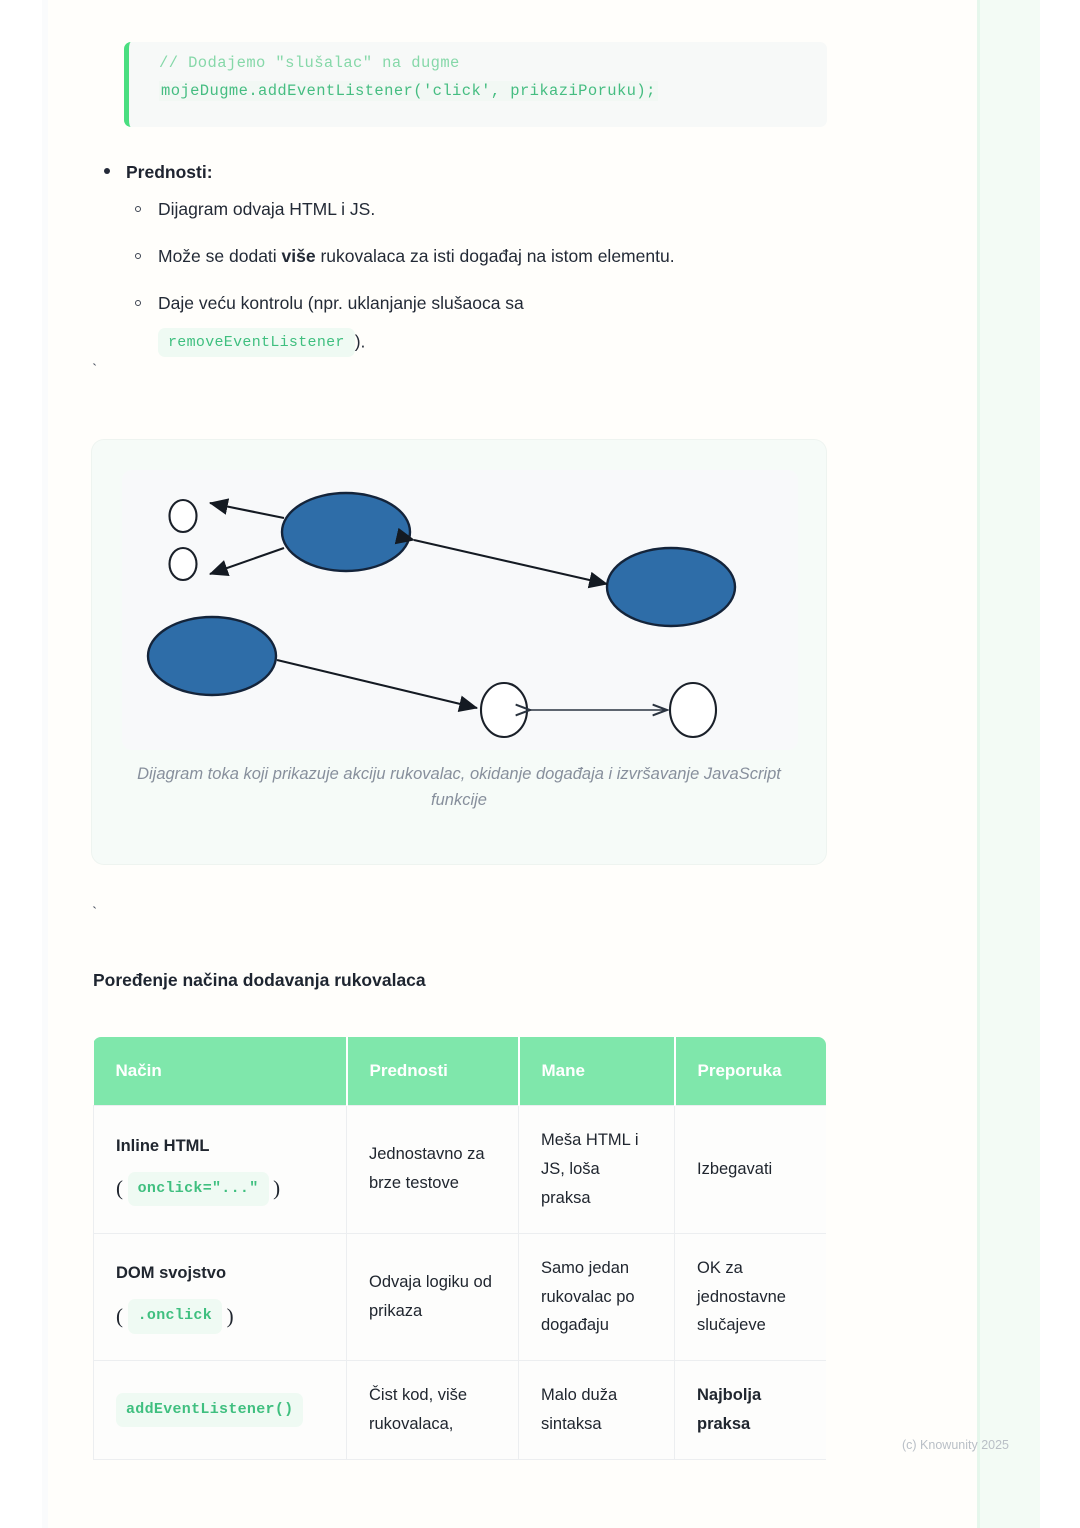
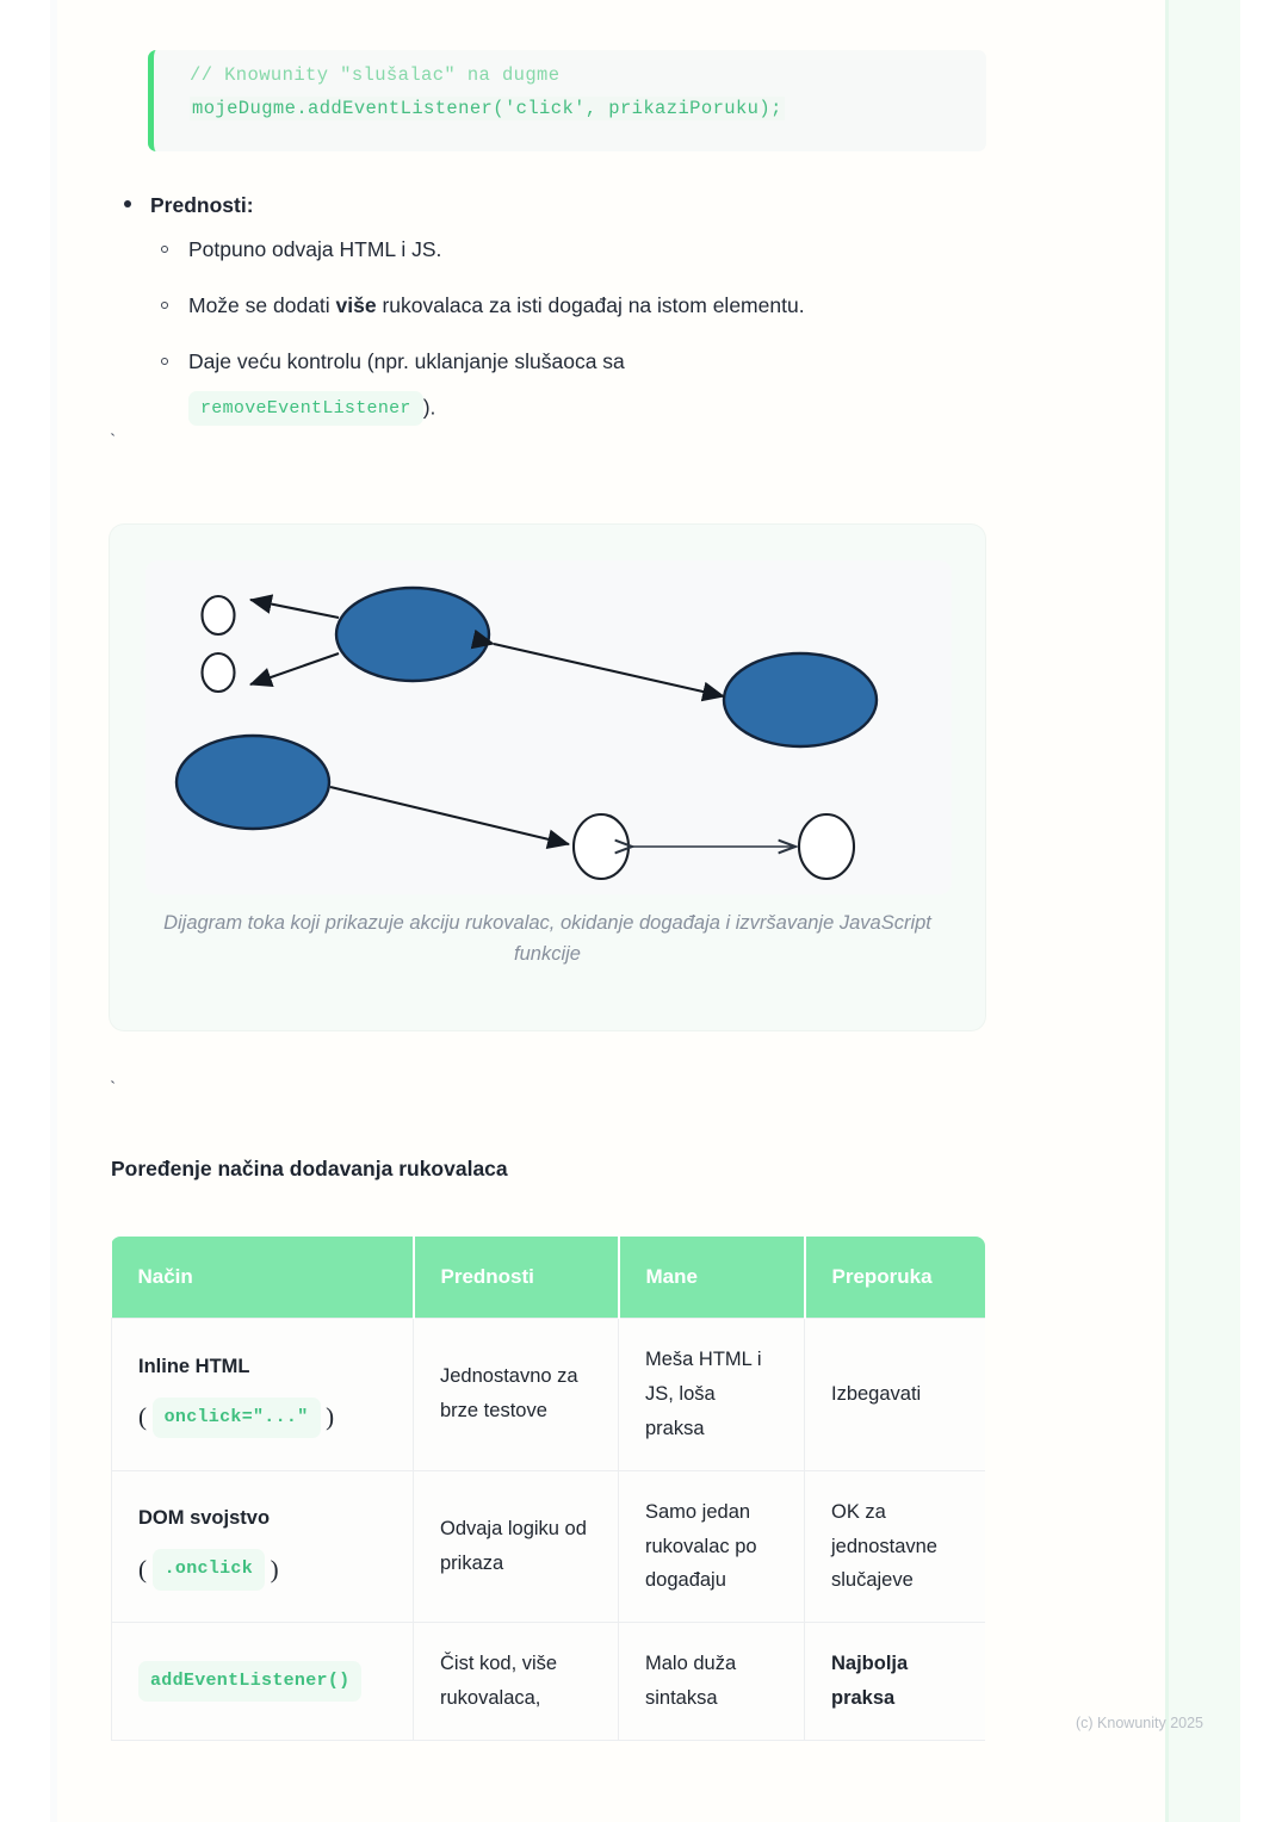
- // Dodajemo "slušalac" na dugme
+ // Knowunity "slušalac" na dugme
  mojeDugme.addEventListener('click', prikaziPoruku);
  Prednosti:
- Dijagram odvaja HTML i JS.
+ Potpuno odvaja HTML i JS.
  Može se dodati više rukovalaca za isti događaj na istom elementu.
  Daje veću kontrolu (npr. uklanjanje slušaoca sa
  removeEventListener ).
  `
  `
  Dijagram toka koji prikazuje akciju rukovalac, okidanje događaja i izvršavanje JavaScript funkcije
  Poređenje načina dodavanja rukovalaca
  Način	Prednosti	Mane	Preporuka
  Inline HTML ( onclick="..." )	Jednostavno za brze testove	Meša HTML i JS, loša praksa	Izbegavati
  DOM svojstvo ( .onclick )	Odvaja logiku od prikaza	Samo jedan rukovalac po događaju	OK za jednostavne slučajeve
  addEventListener()	Čist kod, više rukovalaca,	Malo duža sintaksa	Najbolja praksa
  (c) Knowunity 2025
